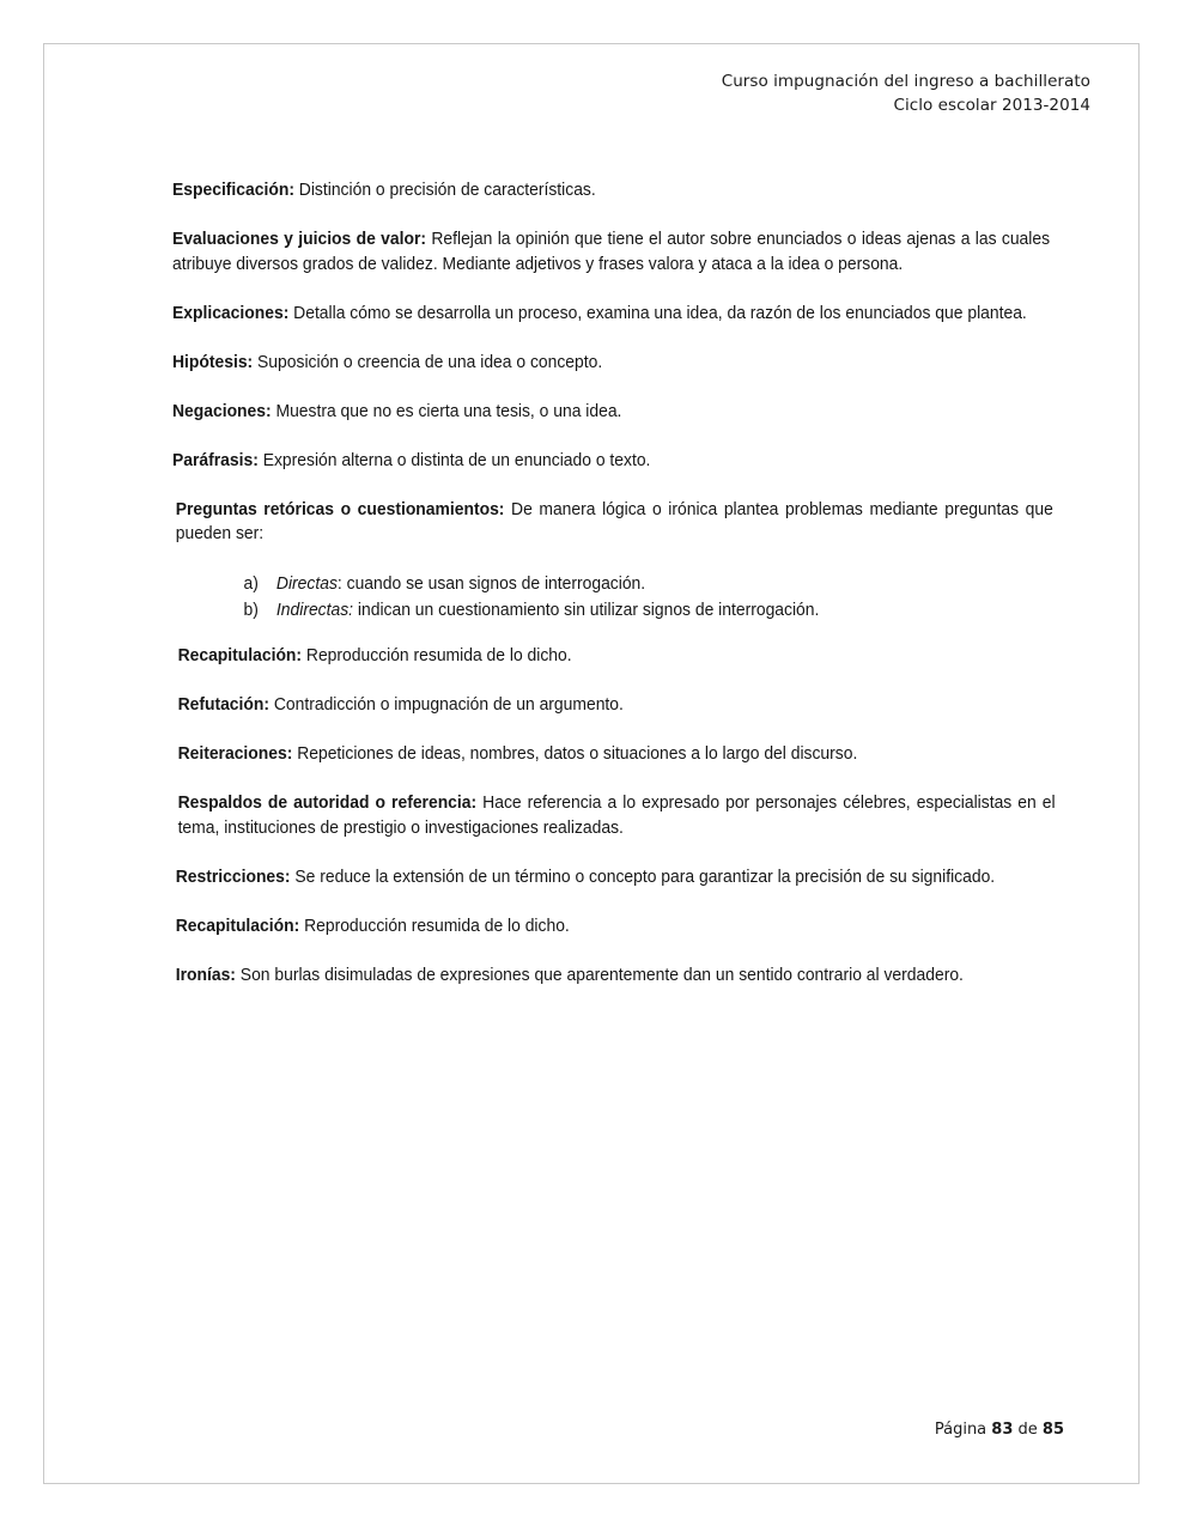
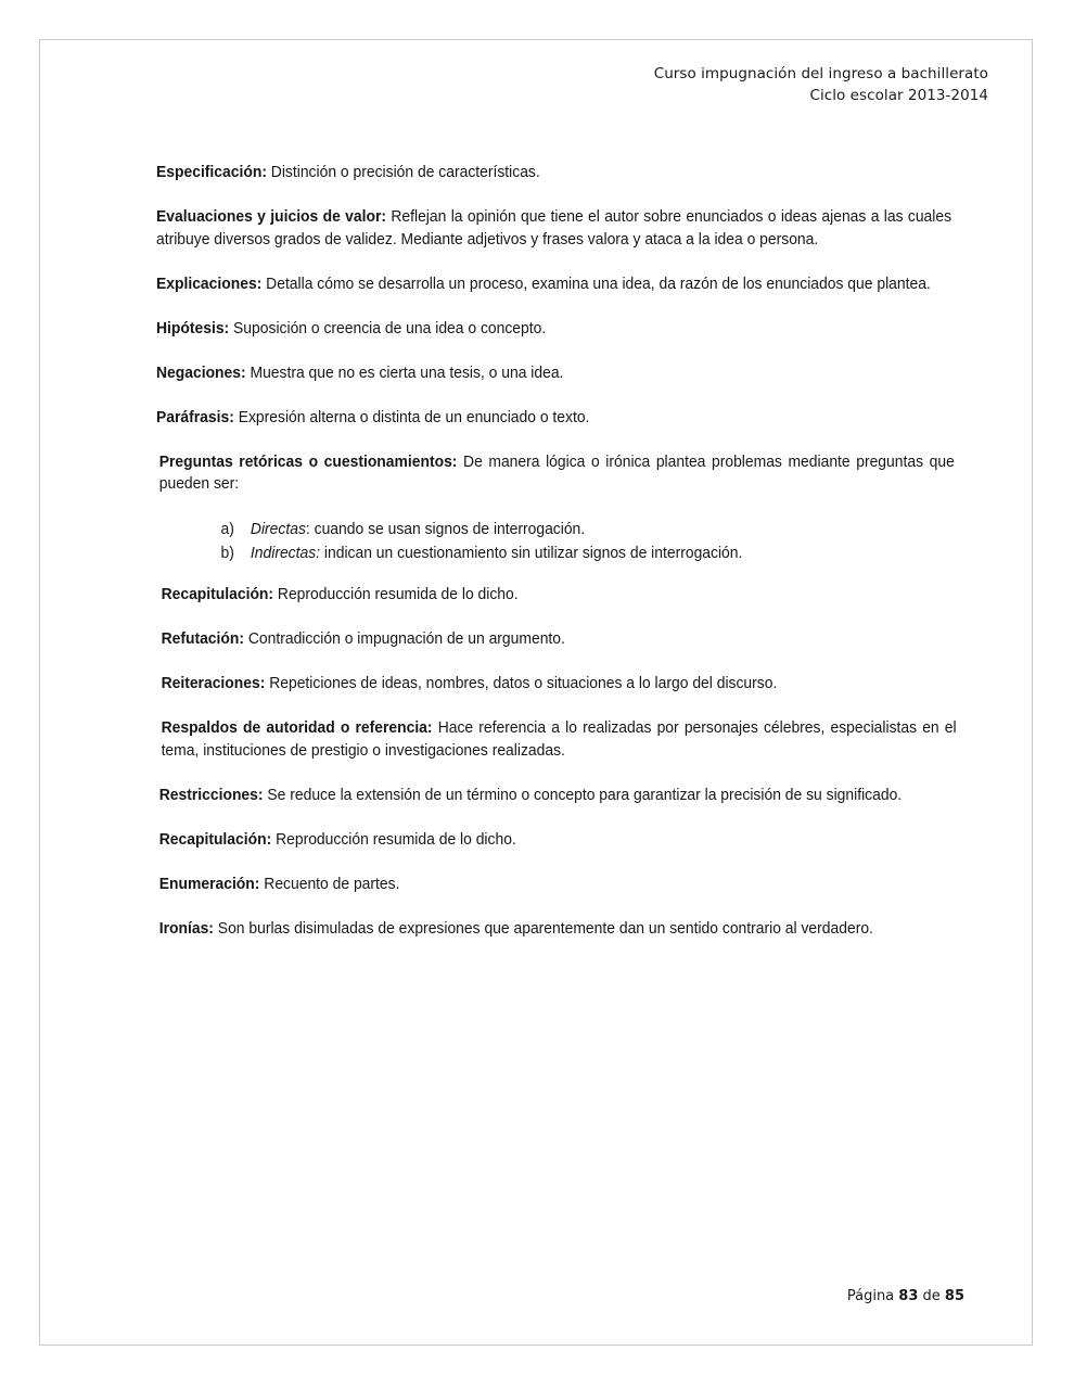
  Curso impugnación del ingreso a bachillerato
  Ciclo escolar 2013-2014
  Especificación: Distinción o precisión de características.
  Evaluaciones y juicios de valor: Reflejan la opinión que tiene el autor sobre enunciados o ideas ajenas a las cuales atribuye diversos grados de validez. Mediante adjetivos y frases valora y ataca a la idea o persona.
  Explicaciones: Detalla cómo se desarrolla un proceso, examina una idea, da razón de los enunciados que plantea.
  Hipótesis: Suposición o creencia de una idea o concepto.
  Negaciones: Muestra que no es cierta una tesis, o una idea.
  Paráfrasis: Expresión alterna o distinta de un enunciado o texto.
  Preguntas retóricas o cuestionamientos: De manera lógica o irónica plantea problemas mediante preguntas que pueden ser:
  a)
  Directas: cuando se usan signos de interrogación.
  b)
  Indirectas: indican un cuestionamiento sin utilizar signos de interrogación.
  Recapitulación: Reproducción resumida de lo dicho.
  Refutación: Contradicción o impugnación de un argumento.
  Reiteraciones: Repeticiones de ideas, nombres, datos o situaciones a lo largo del discurso.
- Respaldos de autoridad o referencia: Hace referencia a lo expresado por personajes célebres, especialistas en el tema, instituciones de prestigio o investigaciones realizadas.
+ Respaldos de autoridad o referencia: Hace referencia a lo realizadas por personajes célebres, especialistas en el tema, instituciones de prestigio o investigaciones realizadas.
  Restricciones: Se reduce la extensión de un término o concepto para garantizar la precisión de su significado.
  Recapitulación: Reproducción resumida de lo dicho.
+ Enumeración: Recuento de partes.
  Ironías: Son burlas disimuladas de expresiones que aparentemente dan un sentido contrario al verdadero.
  Página 83 de 85
